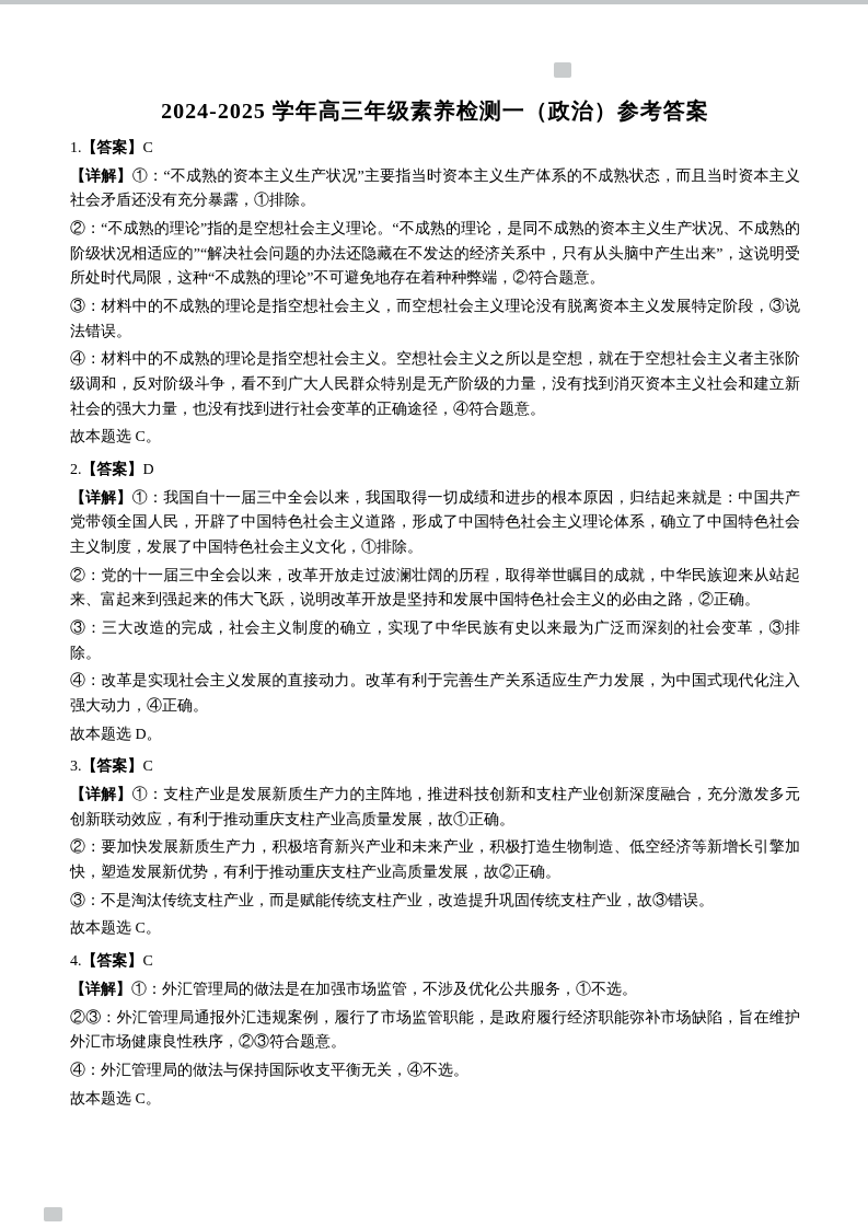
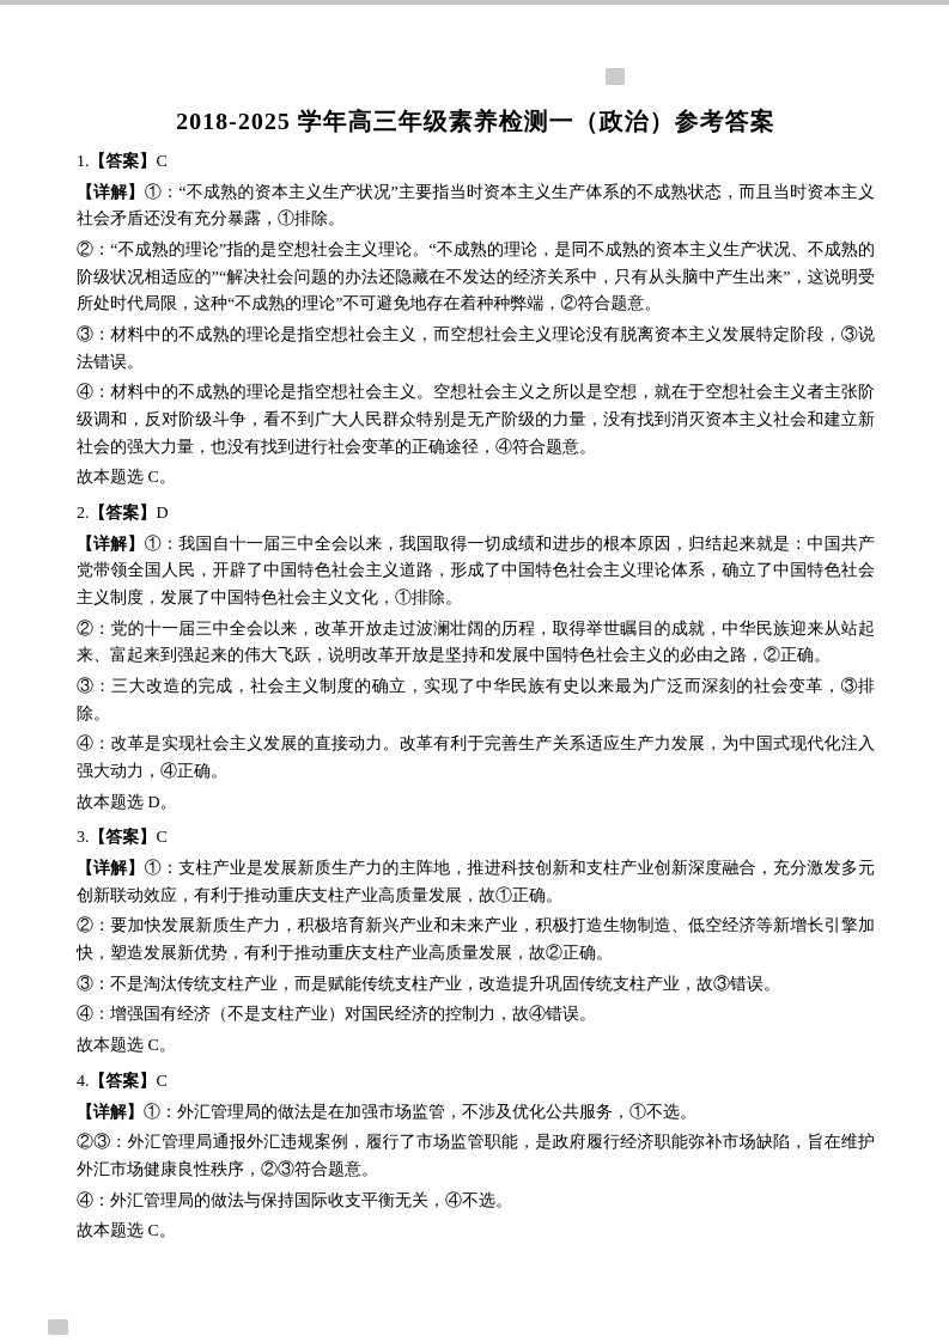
- 2024-2025 学年高三年级素养检测一（政治）参考答案
+ 2018-2025 学年高三年级素养检测一（政治）参考答案
  1.【答案】C
  【详解】①：“不成熟的资本主义生产状况”主要指当时资本主义生产体系的不成熟状态，而且当时资本主义社会矛盾还没有充分暴露，①排除。
  ②：“不成熟的理论”指的是空想社会主义理论。“不成熟的理论，是同不成熟的资本主义生产状况、不成熟的阶级状况相适应的”“解决社会问题的办法还隐藏在不发达的经济关系中，只有从头脑中产生出来”，这说明受所处时代局限，这种“不成熟的理论”不可避免地存在着种种弊端，②符合题意。
  ③：材料中的不成熟的理论是指空想社会主义，而空想社会主义理论没有脱离资本主义发展特定阶段，③说法错误。
  ④：材料中的不成熟的理论是指空想社会主义。空想社会主义之所以是空想，就在于空想社会主义者主张阶级调和，反对阶级斗争，看不到广大人民群众特别是无产阶级的力量，没有找到消灭资本主义社会和建立新社会的强大力量，也没有找到进行社会变革的正确途径，④符合题意。
  故本题选 C。
  2.【答案】D
  【详解】①：我国自十一届三中全会以来，我国取得一切成绩和进步的根本原因，归结起来就是：中国共产党带领全国人民，开辟了中国特色社会主义道路，形成了中国特色社会主义理论体系，确立了中国特色社会主义制度，发展了中国特色社会主义文化，①排除。
  ②：党的十一届三中全会以来，改革开放走过波澜壮阔的历程，取得举世瞩目的成就，中华民族迎来从站起来、富起来到强起来的伟大飞跃，说明改革开放是坚持和发展中国特色社会主义的必由之路，②正确。
  ③：三大改造的完成，社会主义制度的确立，实现了中华民族有史以来最为广泛而深刻的社会变革，③排除。
  ④：改革是实现社会主义发展的直接动力。改革有利于完善生产关系适应生产力发展，为中国式现代化注入强大动力，④正确。
  故本题选 D。
  3.【答案】C
  【详解】①：支柱产业是发展新质生产力的主阵地，推进科技创新和支柱产业创新深度融合，充分激发多元创新联动效应，有利于推动重庆支柱产业高质量发展，故①正确。
  ②：要加快发展新质生产力，积极培育新兴产业和未来产业，积极打造生物制造、低空经济等新增长引擎加快，塑造发展新优势，有利于推动重庆支柱产业高质量发展，故②正确。
  ③：不是淘汰传统支柱产业，而是赋能传统支柱产业，改造提升巩固传统支柱产业，故③错误。
+ ④：增强国有经济（不是支柱产业）对国民经济的控制力，故④错误。
  故本题选 C。
  4.【答案】C
  【详解】①：外汇管理局的做法是在加强市场监管，不涉及优化公共服务，①不选。
  ②③：外汇管理局通报外汇违规案例，履行了市场监管职能，是政府履行经济职能弥补市场缺陷，旨在维护外汇市场健康良性秩序，②③符合题意。
  ④：外汇管理局的做法与保持国际收支平衡无关，④不选。
  故本题选 C。
